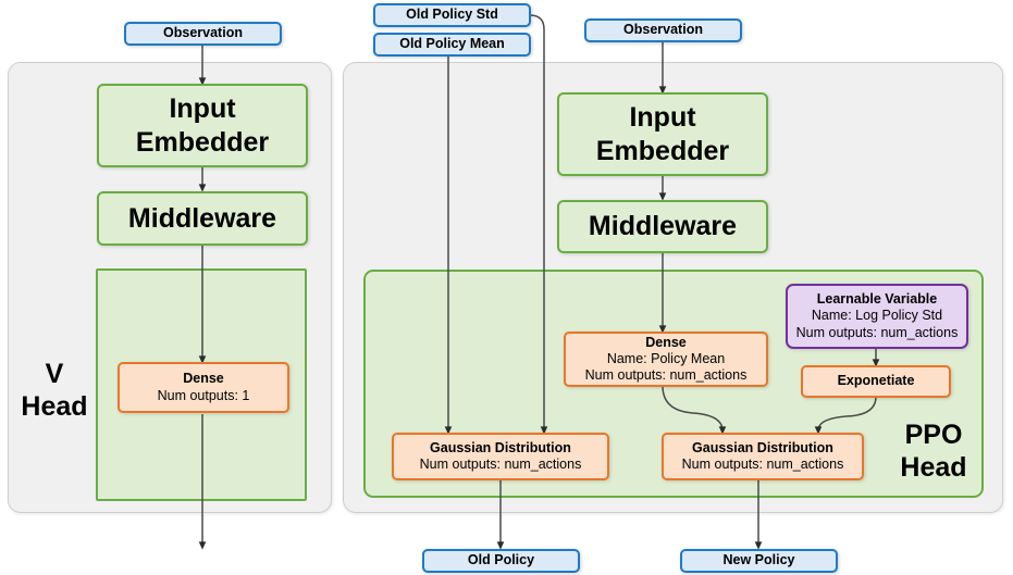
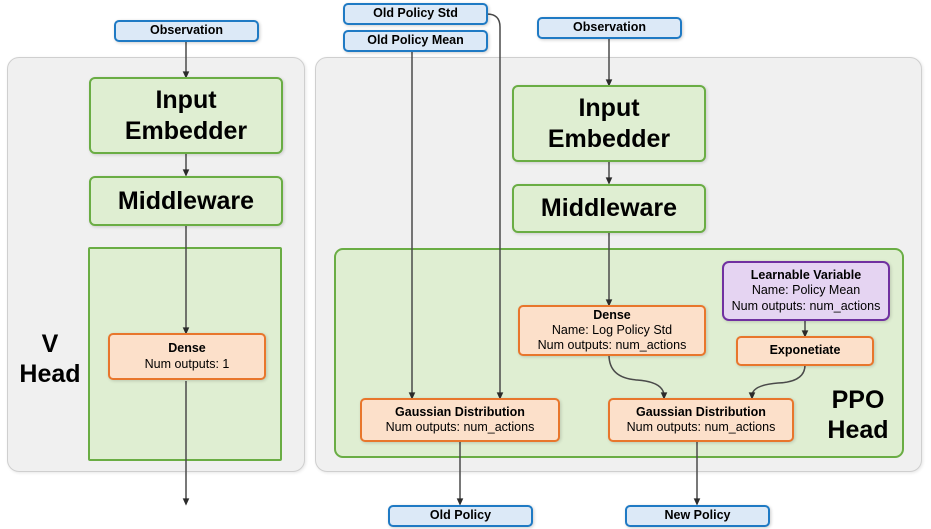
  V
  Head
  PPO
  Head
  Observation
  Old Policy Std
  Old Policy Mean
  Observation
  Input Embedder
  Middleware
  Dense
  Num outputs: 1
  Input Embedder
  Middleware
  Dense
- Name: Policy Mean
+ Name: Log Policy Std
  Num outputs: num_actions
  Learnable Variable
- Name: Log Policy Std
+ Name: Policy Mean
  Num outputs: num_actions
  Exponetiate
  Gaussian Distribution
  Num outputs: num_actions
  Gaussian Distribution
  Num outputs: num_actions
  Old Policy
  New Policy
